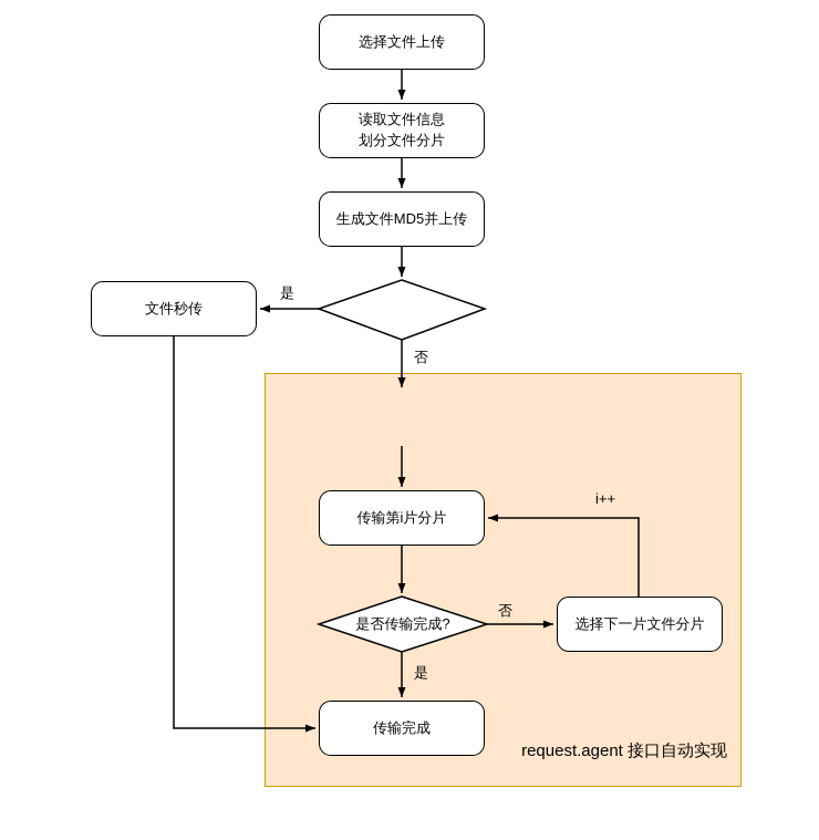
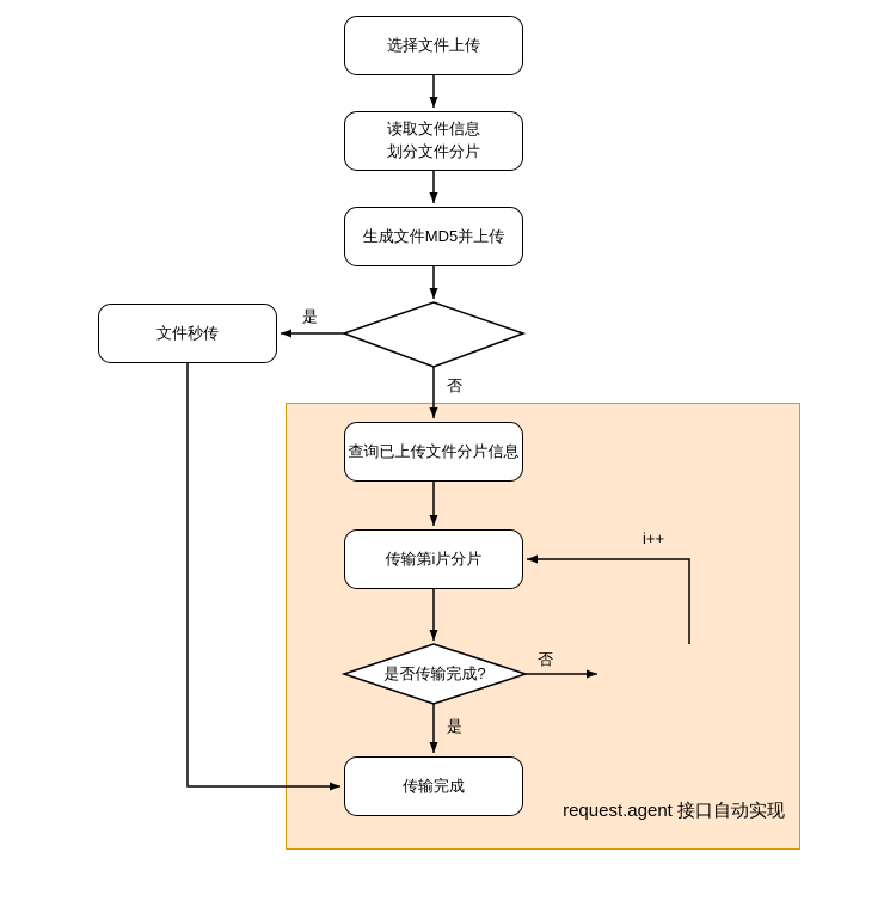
  选择文件上传
  读取文件信息
  划分文件分片
  生成文件MD5并上传
  文件秒传
+ 查询已上传文件分片信息
  传输第i片分片
  是否传输完成?
- 选择下一片文件分片
  传输完成
  是
  否
  否
  是
  i++
  request.agent 接口自动实现
